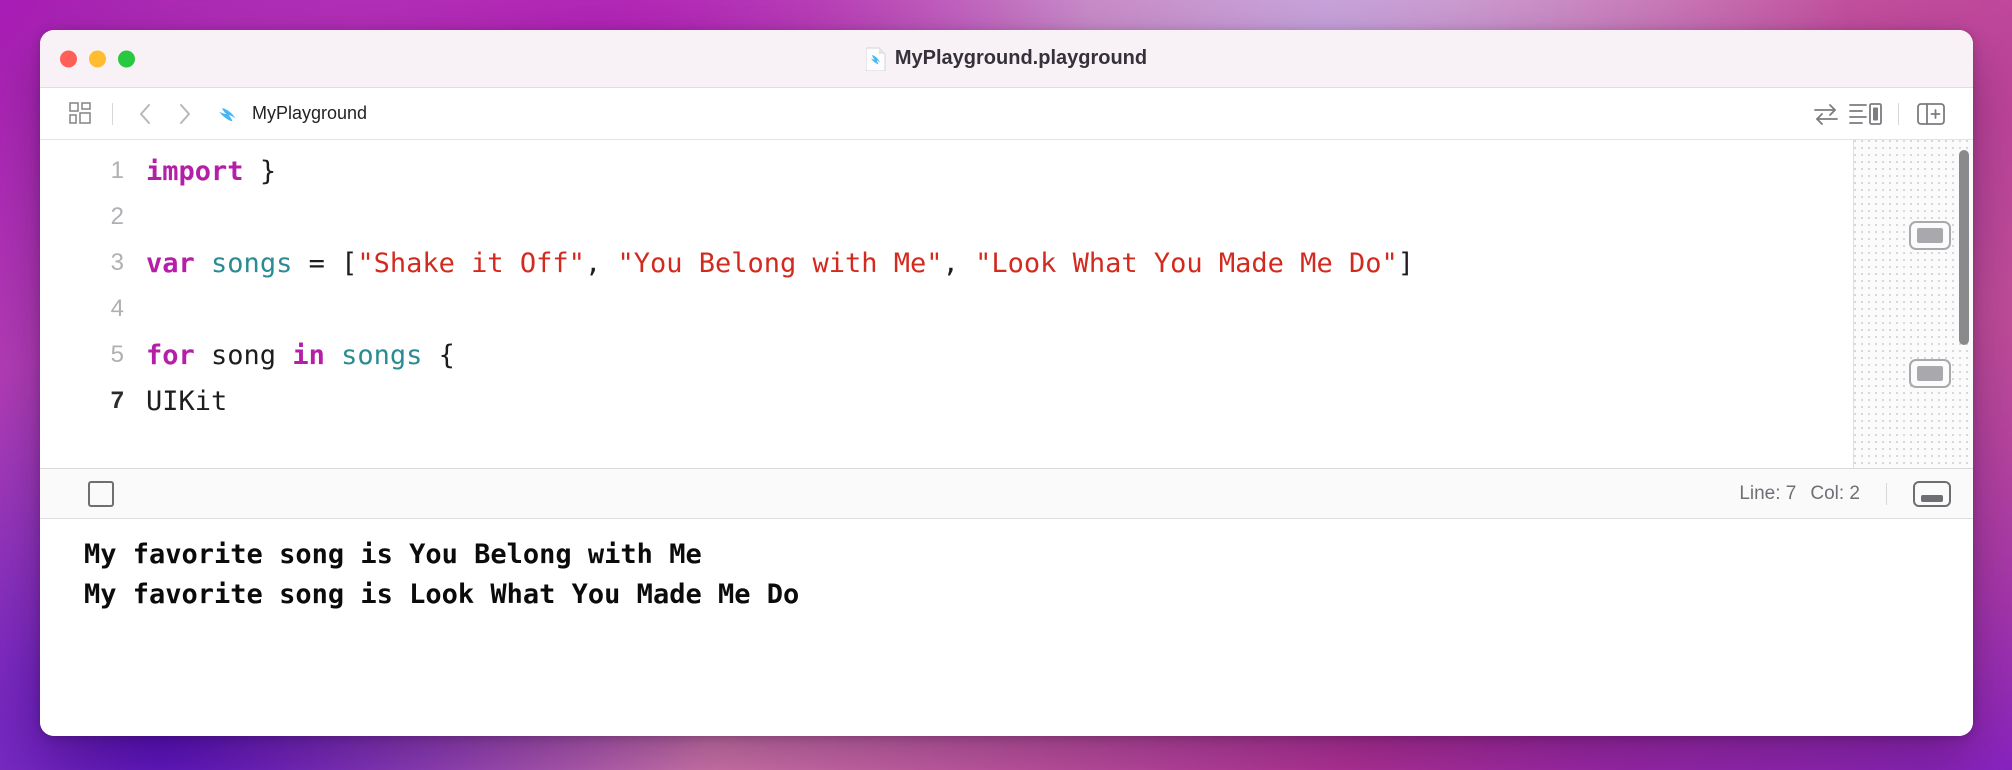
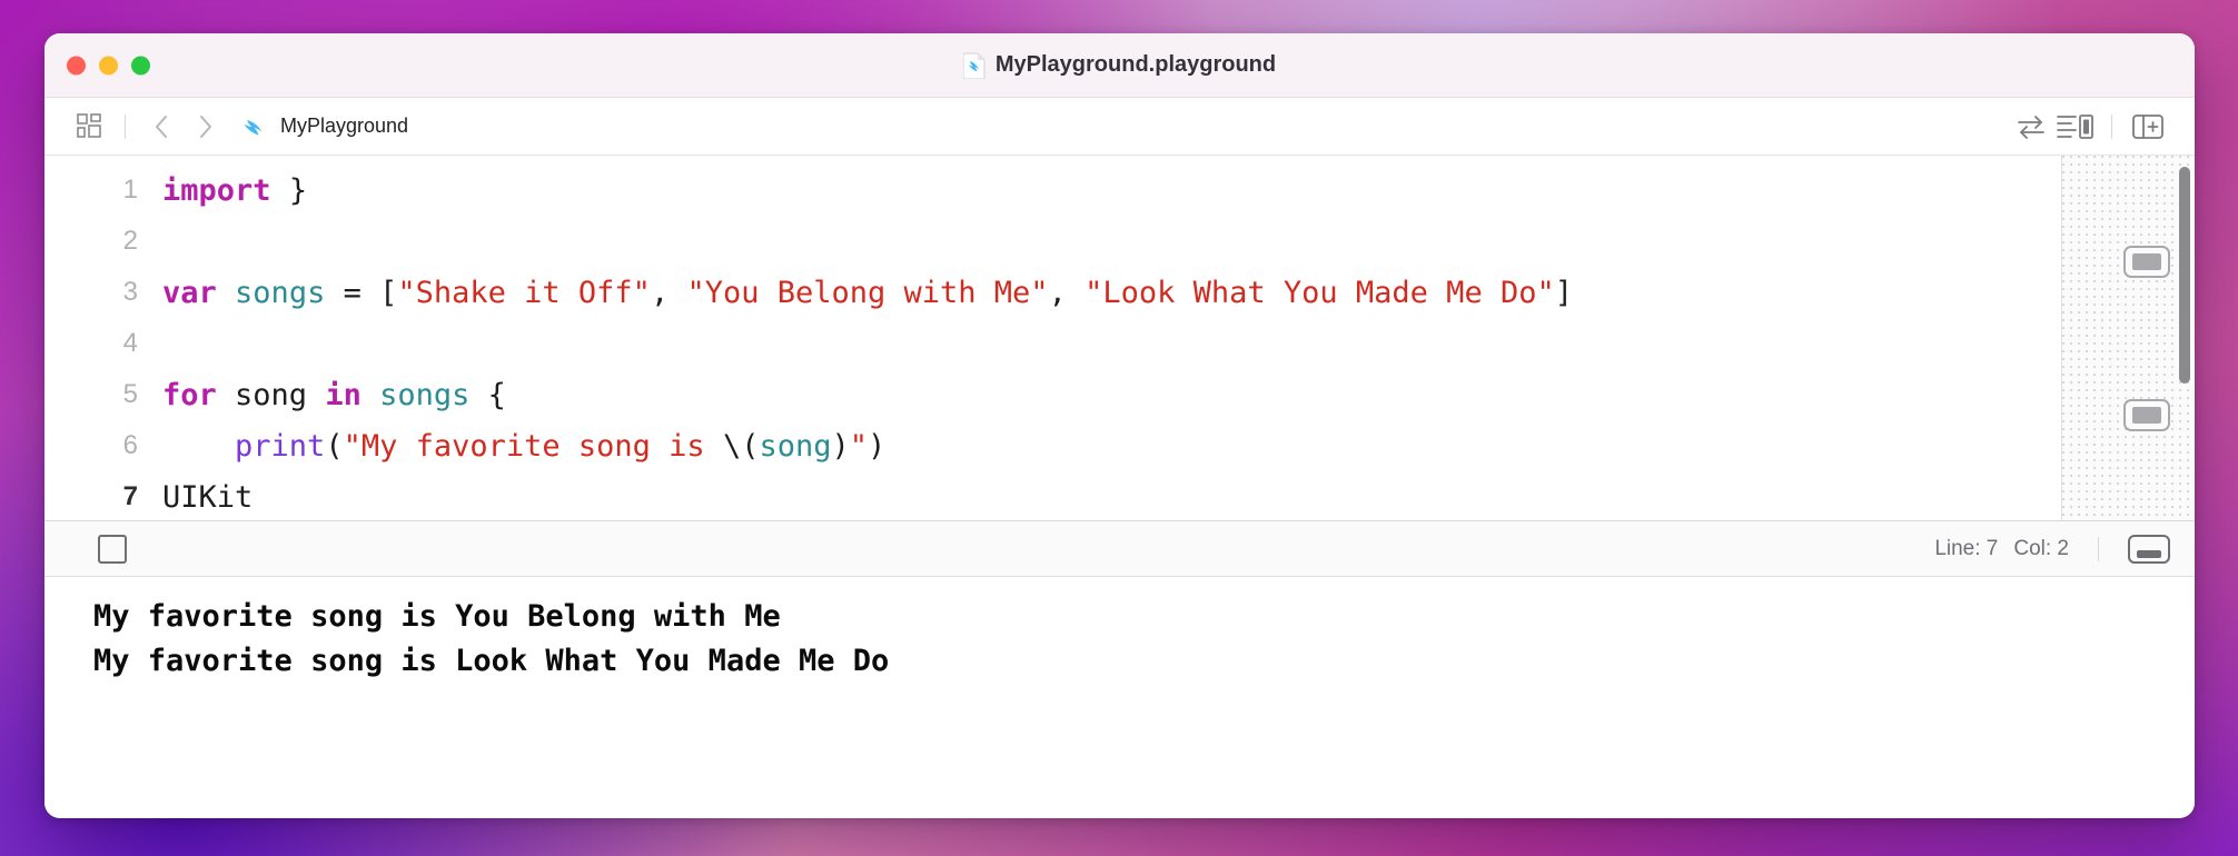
  MyPlayground.playground
  MyPlayground
  1
  import }
  2
  3
  var songs = ["Shake it Off", "You Belong with Me", "Look What You Made Me Do"]
  4
  5
  for song in songs {
+ 6
+ print("My favorite song is \(song)")
  7
  UIKit
  Line: 7
  Col: 2
  My favorite song is You Belong with Me
  My favorite song is Look What You Made Me Do
